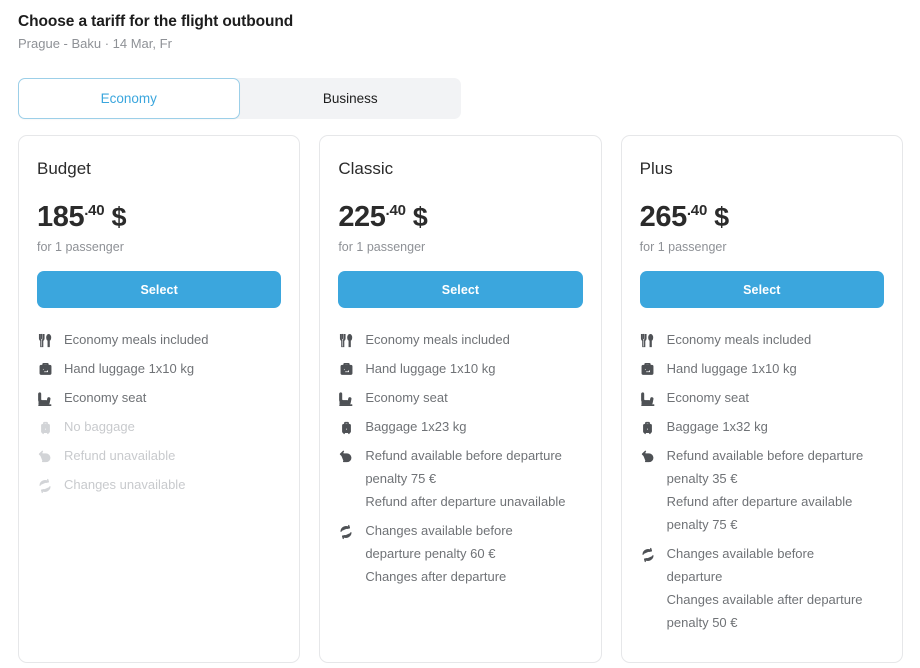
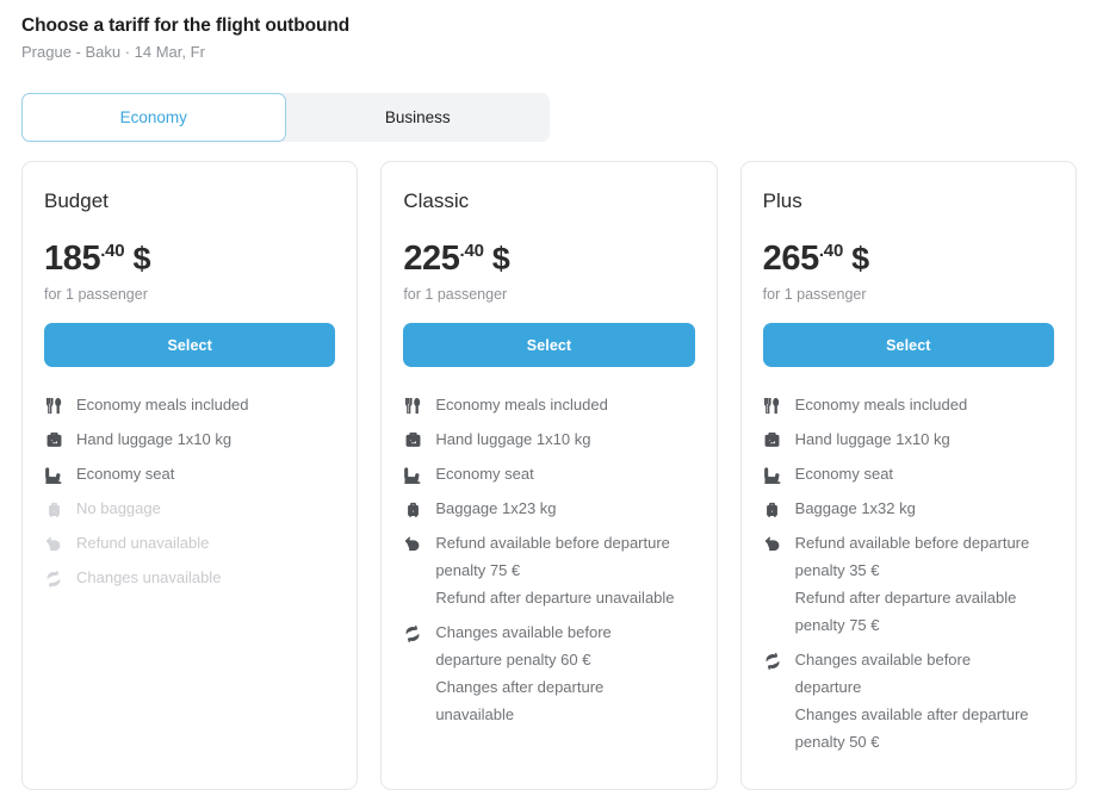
  Choose a tariff for the flight outbound
  Prague - Baku · 14 Mar, Fr
  Economy
  Business
  Budget
  185
  .40
  $
  for 1 passenger
  Select
  Economy meals included
  Hand luggage 1x10 kg
  Economy seat
  No baggage
  Refund unavailable
  Changes unavailable
  Classic
  225
  .40
  $
  for 1 passenger
  Select
  Economy meals included
  Hand luggage 1x10 kg
  Economy seat
  Baggage 1x23 kg
  Refund available before departure
  penalty 75 €
  Refund after departure unavailable
  Changes available before
  departure penalty 60 €
  Changes after departure
+ unavailable
  Plus
  265
  .40
  $
  for 1 passenger
  Select
  Economy meals included
  Hand luggage 1x10 kg
  Economy seat
  Baggage 1x32 kg
  Refund available before departure
  penalty 35 €
  Refund after departure available
  penalty 75 €
  Changes available before
  departure
  Changes available after departure
  penalty 50 €
